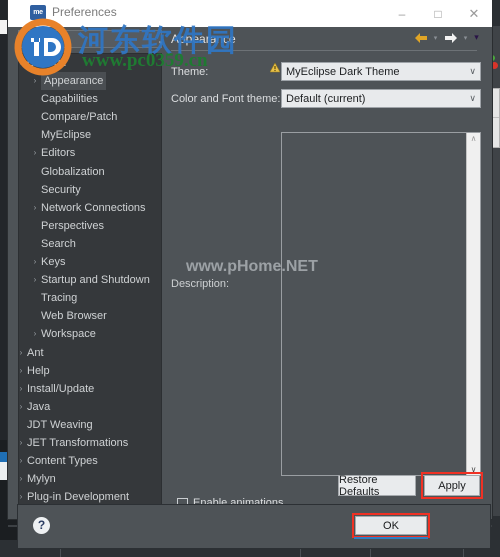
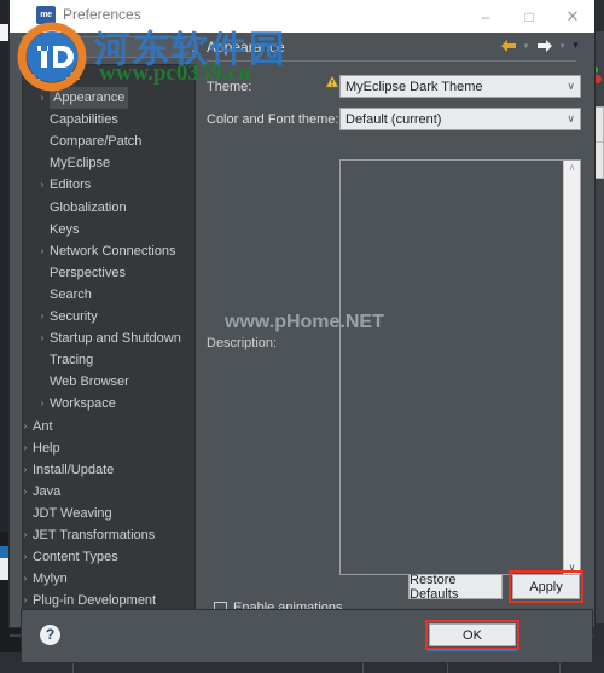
  Preferences
  –
  □
  ✕
  ›
  Appearance
  Capabilities
  Compare/Patch
  MyEclipse
  ›
  Editors
  Globalization
- Security
+ Keys
  ›
  Network Connections
  Perspectives
  Search
  ›
- Keys
+ Security
  ›
  Startup and Shutdown
  Tracing
  Web Browser
  ›
  Workspace
  ›
  Ant
  ›
  Help
  ›
  Install/Update
  ›
  Java
  JDT Weaving
  ›
  JET Transformations
  ›
  Content Types
  ›
  Mylyn
  ›
  Plug-in Development
  Appearance
  ▾
  Theme:
  MyEclipse Dark Theme
  ∨
  Color and Font theme:
  Default (current)
  ∨
  Description:
  ∧
  ∨
  Enable animations
  Restore Defaults
  Apply
  ?
  OK
  河东软件园
  www.pc0359.cn
  www.pHome.NET
